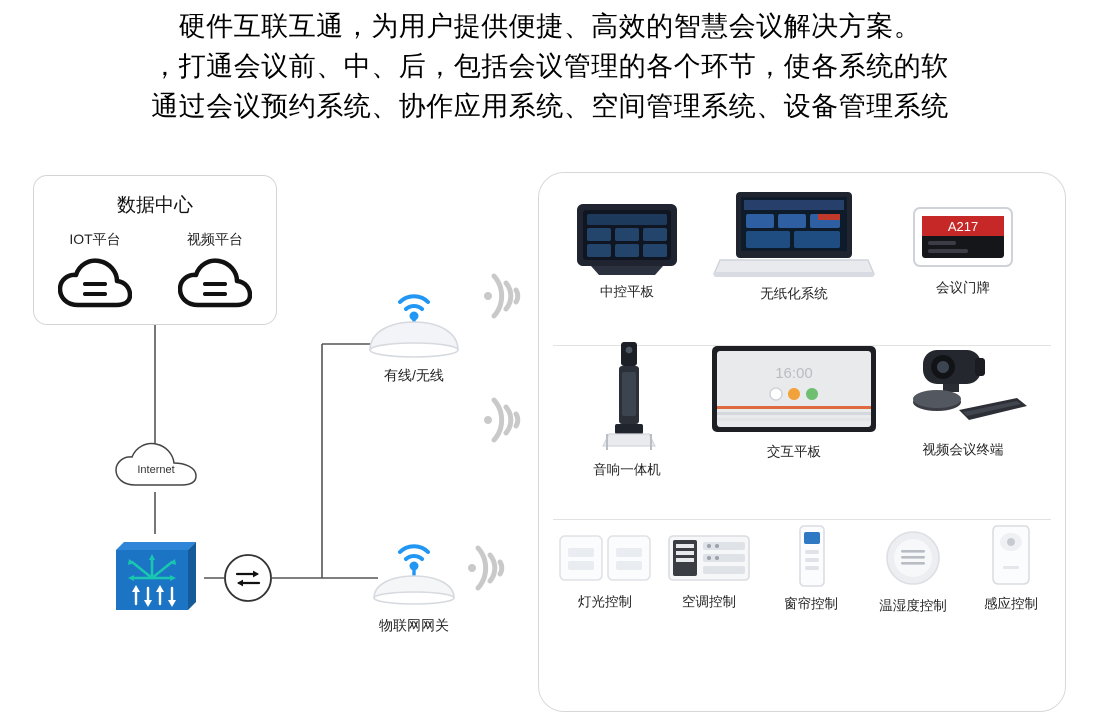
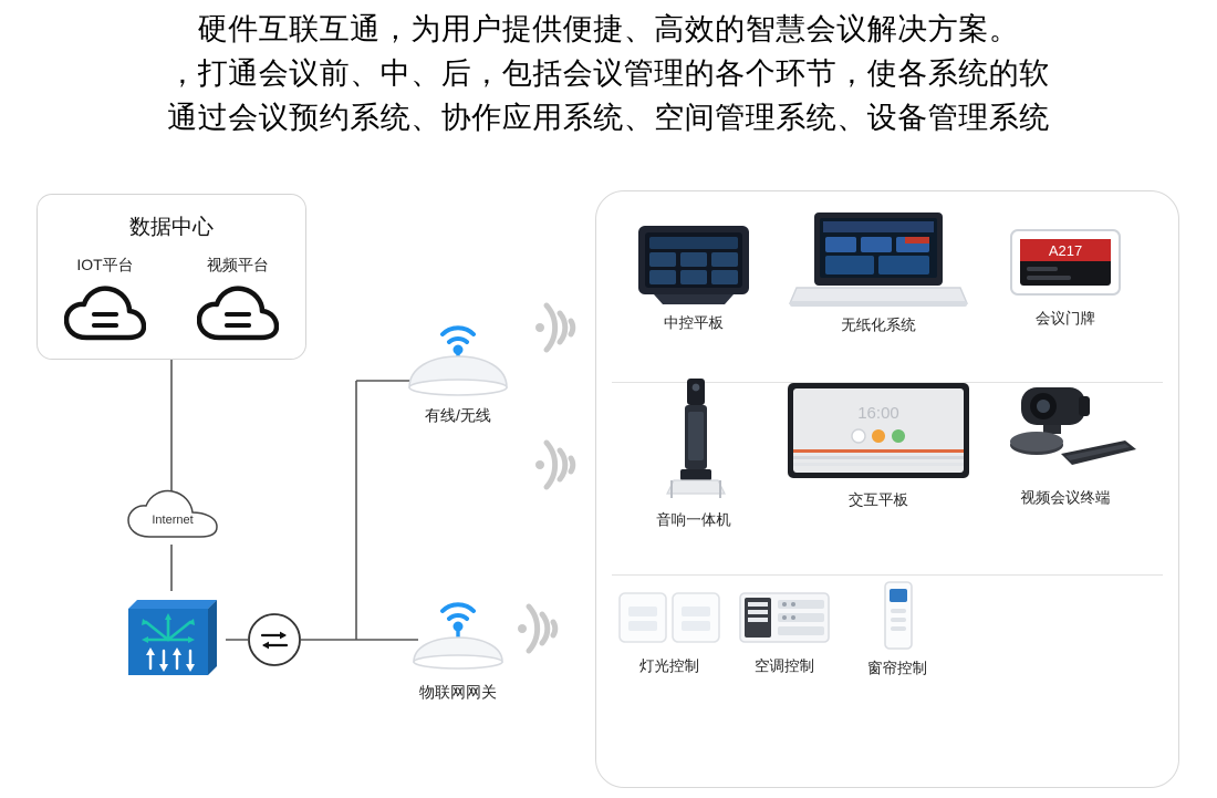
  硬件互联互通，为用户提供便捷、高效的智慧会议解决方案。
  ，打通会议前、中、后，包括会议管理的各个环节，使各系统的软
  通过会议预约系统、协作应用系统、空间管理系统、设备管理系统
  数据中心
  IOT平台
  视频平台
  Internet
  有线/无线
  物联网网关
  中控平板
  无纸化系统
  A217
  会议门牌
  音响一体机
  16:00
  交互平板
  视频会议终端
  灯光控制
  空调控制
  窗帘控制
- 温湿度控制
- 感应控制
